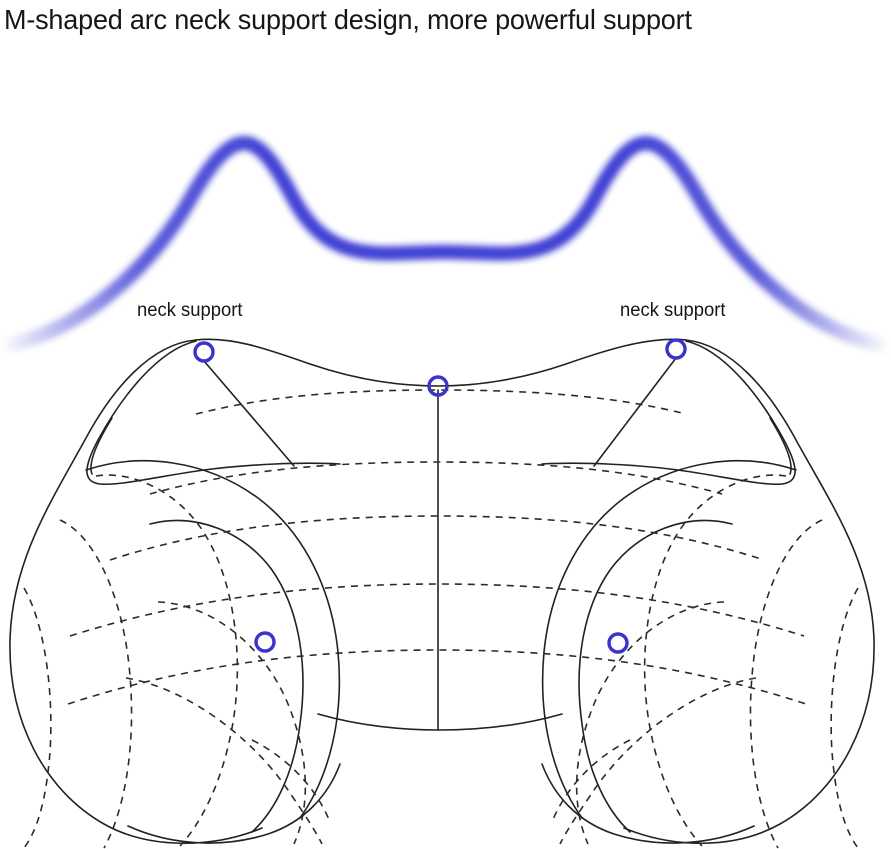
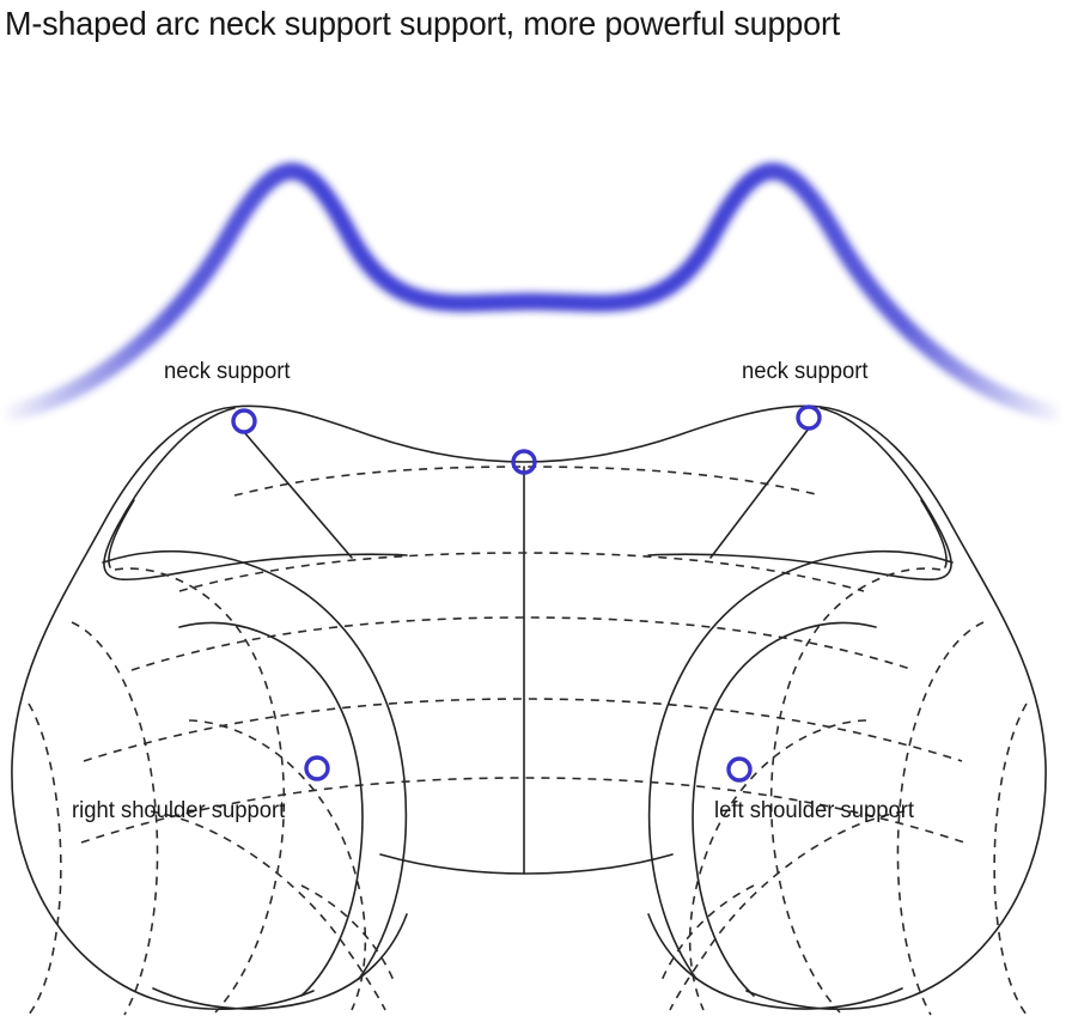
- M-shaped arc neck support design, more powerful support
+ M-shaped arc neck support support, more powerful support
  neck support
  neck support
+ right shoulder support
+ left shoulder support
